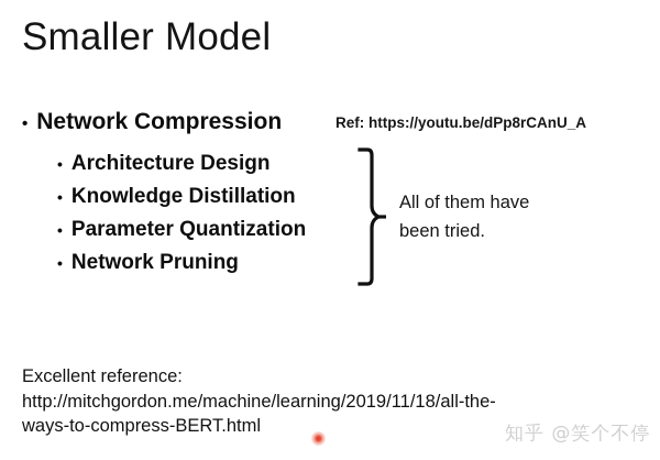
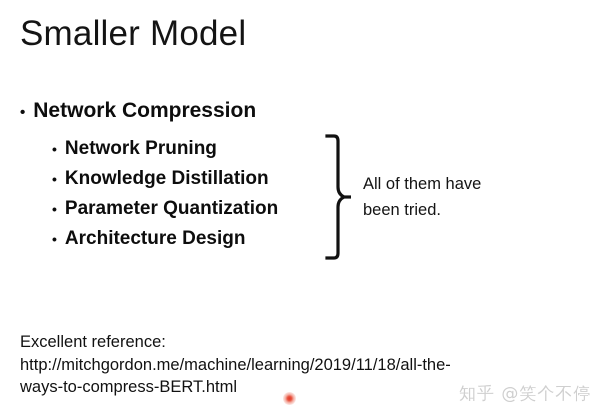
  Smaller Model
  •
  Network Compression
- Ref: https://youtu.be/dPp8rCAnU_A
  •
- Architecture Design
+ Network Pruning
  •
  Knowledge Distillation
  •
  Parameter Quantization
  •
- Network Pruning
+ Architecture Design
  All of them have
  been tried.
  Excellent reference:
  http://mitchgordon.me/machine/learning/2019/11/18/all-the-
  ways-to-compress-BERT.html
  知乎 @笑个不停
